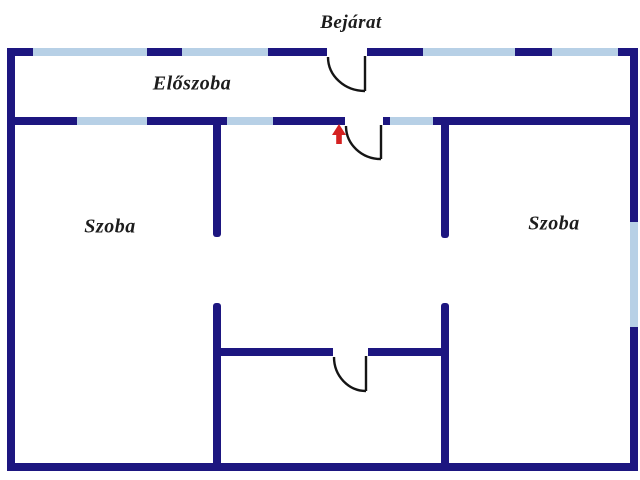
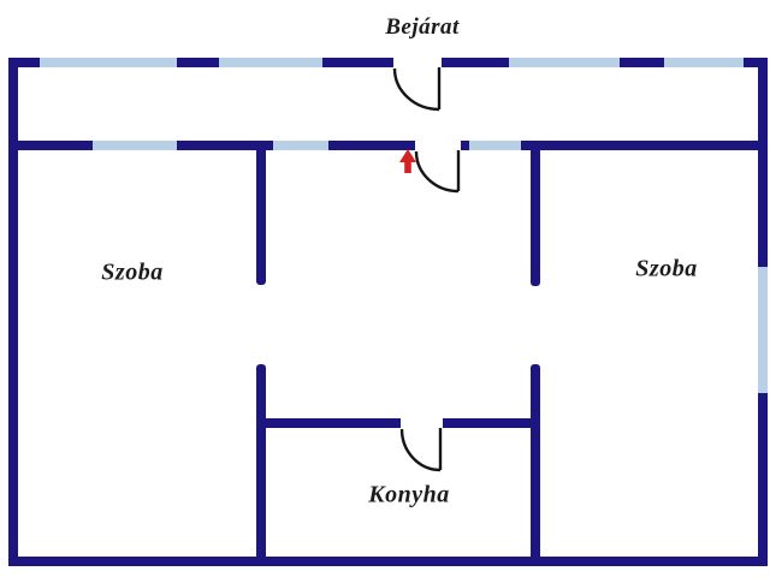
  Bejárat
- Előszoba
  Szoba
  Szoba
+ Konyha
